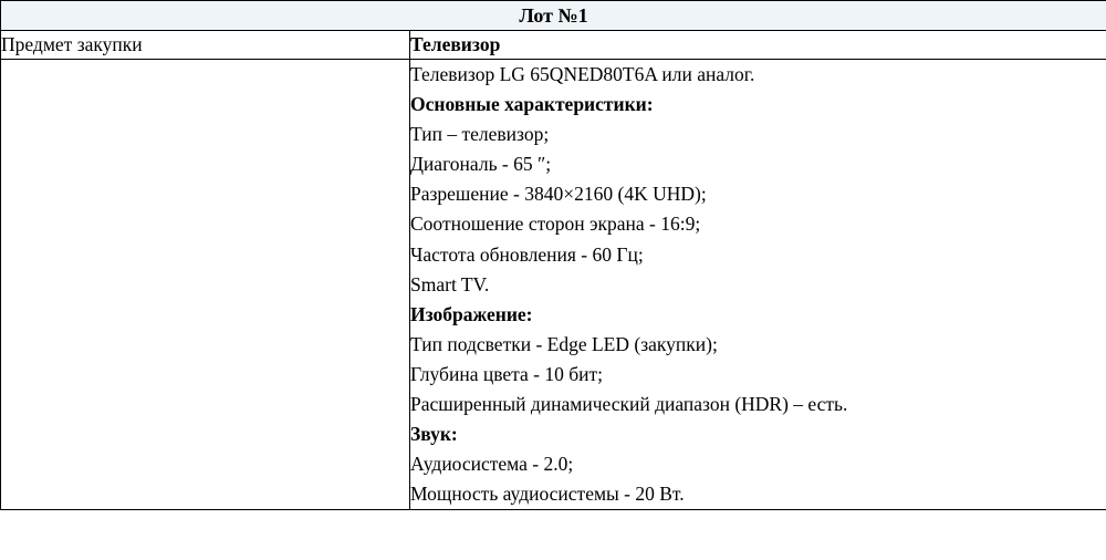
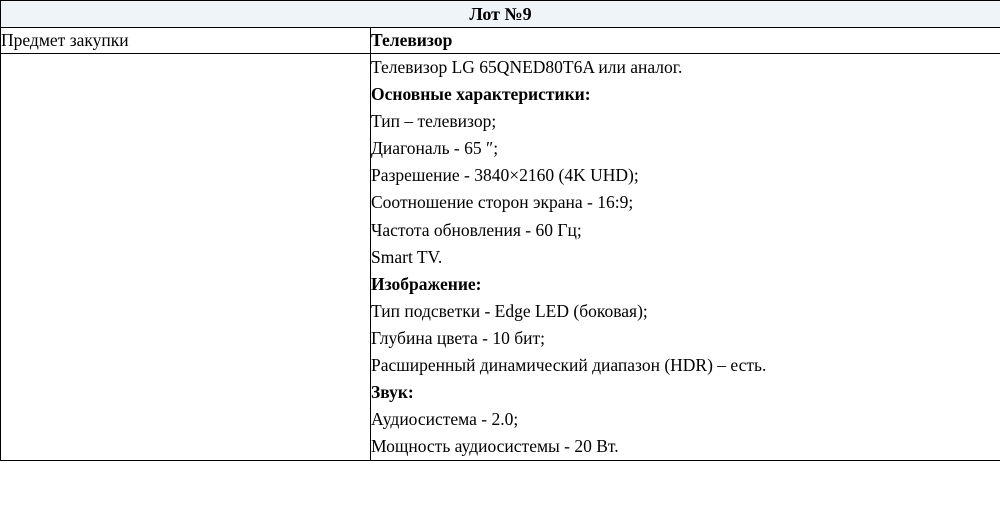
- Лот №1
+ Лот №9
  Предмет закупки	Телевизор
- 	Телевизор LG 65QNED80T6A или аналог.Основные характеристики:Тип – телевизор;Диагональ - 65 ″;Разрешение - 3840×2160 (4K UHD);Соотношение сторон экрана - 16:9;Частота обновления - 60 Гц;Smart TV.Изображение:Тип подсветки - Edge LED (закупки);Глубина цвета - 10 бит;Расширенный динамический диапазон (HDR) – есть.Звук:Аудиосистема - 2.0;Мощность аудиосистемы - 20 Вт.
+ 	Телевизор LG 65QNED80T6A или аналог.Основные характеристики:Тип – телевизор;Диагональ - 65 ″;Разрешение - 3840×2160 (4K UHD);Соотношение сторон экрана - 16:9;Частота обновления - 60 Гц;Smart TV.Изображение:Тип подсветки - Edge LED (боковая);Глубина цвета - 10 бит;Расширенный динамический диапазон (HDR) – есть.Звук:Аудиосистема - 2.0;Мощность аудиосистемы - 20 Вт.
